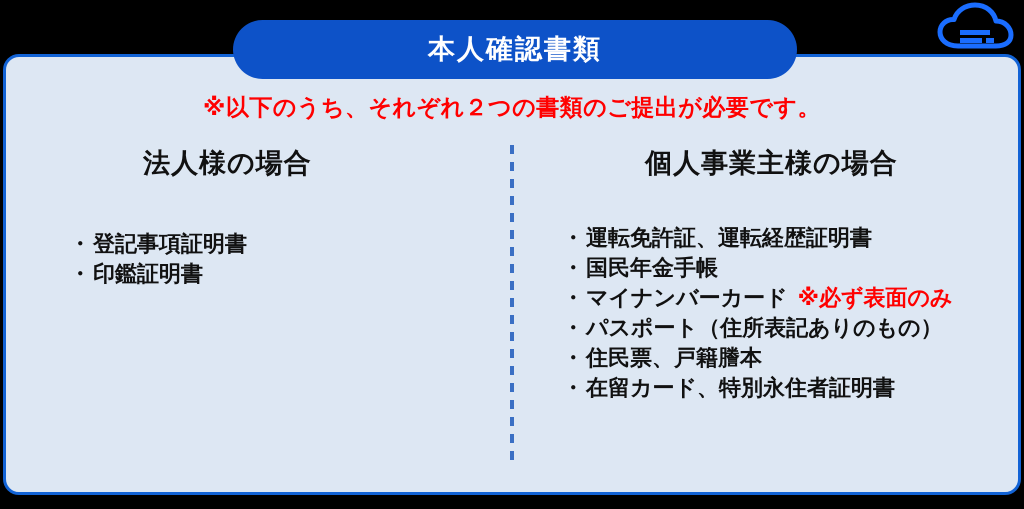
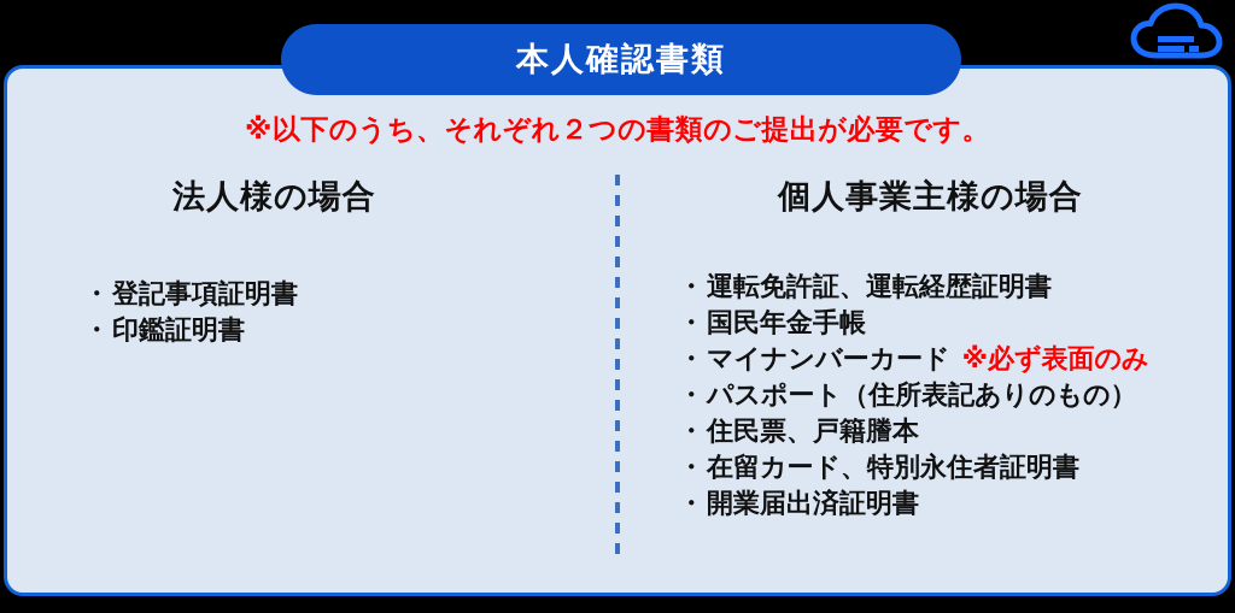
  本人確認書類
  ※以下のうち、それぞれ２つの書類のご提出が必要です。
  法人様の場合
  ・登記事項証明書
  ・印鑑証明書
  個人事業主様の場合
  ・運転免許証、運転経歴証明書
  ・国民年金手帳
  ・マイナンバーカード ※必ず表面のみ
  ・パスポート（住所表記ありのもの）
  ・住民票、戸籍謄本
  ・在留カード、特別永住者証明書
+ ・開業届出済証明書
